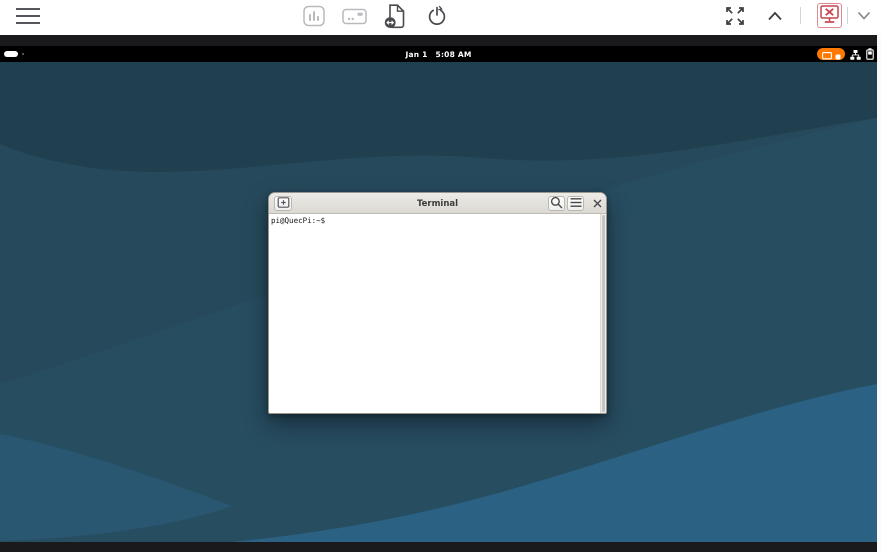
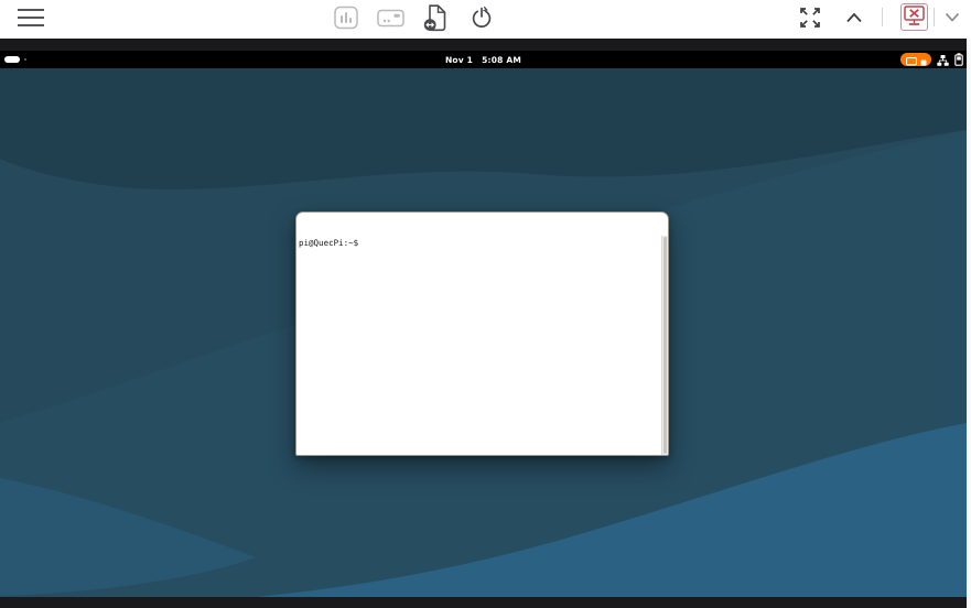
- Jan 1
+ Nov 1
  5:08 AM
- Terminal
  pi@QuecPi:~$
